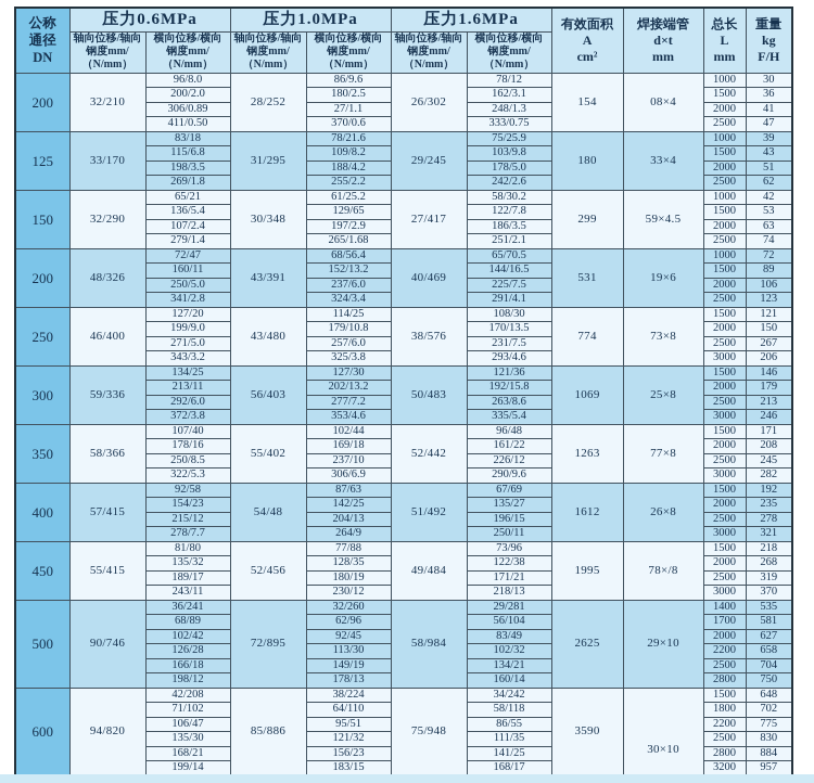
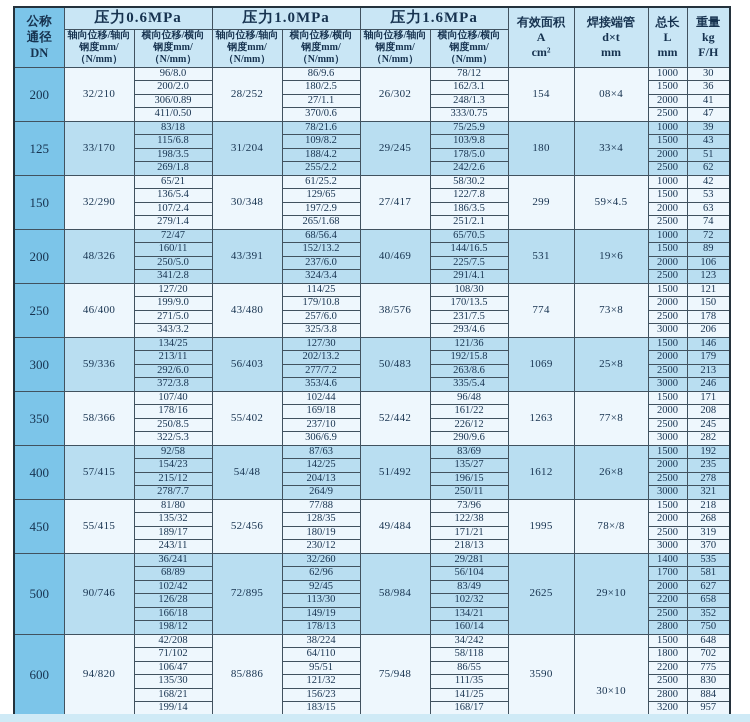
  公称 通径 DN	压力0.6MPa	压力1.0MPa	压力1.6MPa	有效面积 A cm²	焊接端管 d×t mm	总长 L mm	重量 kg F/H
  轴向位移/轴向 钢度mm/ （N/mm）	横向位移/横向 钢度mm/ （N/mm）	轴向位移/轴向 钢度mm/ （N/mm）	横向位移/横向 钢度mm/ （N/mm）	轴向位移/轴向 钢度mm/ （N/mm）	横向位移/横向 钢度mm/ （N/mm）
  200	32/210	96/8.0	28/252	86/9.6	26/302	78/12	154	08×4	1000	30
  200/2.0	180/2.5	162/3.1	1500	36
  306/0.89	27/1.1	248/1.3	2000	41
  411/0.50	370/0.6	333/0.75	2500	47
- 125	33/170	83/18	31/295	78/21.6	29/245	75/25.9	180	33×4	1000	39
+ 125	33/170	83/18	31/204	78/21.6	29/245	75/25.9	180	33×4	1000	39
  115/6.8	109/8.2	103/9.8	1500	43
  198/3.5	188/4.2	178/5.0	2000	51
  269/1.8	255/2.2	242/2.6	2500	62
  150	32/290	65/21	30/348	61/25.2	27/417	58/30.2	299	59×4.5	1000	42
  136/5.4	129/65	122/7.8	1500	53
  107/2.4	197/2.9	186/3.5	2000	63
  279/1.4	265/1.68	251/2.1	2500	74
  200	48/326	72/47	43/391	68/56.4	40/469	65/70.5	531	19×6	1000	72
  160/11	152/13.2	144/16.5	1500	89
  250/5.0	237/6.0	225/7.5	2000	106
  341/2.8	324/3.4	291/4.1	2500	123
  250	46/400	127/20	43/480	114/25	38/576	108/30	774	73×8	1500	121
  199/9.0	179/10.8	170/13.5	2000	150
- 271/5.0	257/6.0	231/7.5	2500	267
+ 271/5.0	257/6.0	231/7.5	2500	178
  343/3.2	325/3.8	293/4.6	3000	206
  300	59/336	134/25	56/403	127/30	50/483	121/36	1069	25×8	1500	146
  213/11	202/13.2	192/15.8	2000	179
  292/6.0	277/7.2	263/8.6	2500	213
  372/3.8	353/4.6	335/5.4	3000	246
  350	58/366	107/40	55/402	102/44	52/442	96/48	1263	77×8	1500	171
  178/16	169/18	161/22	2000	208
  250/8.5	237/10	226/12	2500	245
  322/5.3	306/6.9	290/9.6	3000	282
- 400	57/415	92/58	54/48	87/63	51/492	67/69	1612	26×8	1500	192
+ 400	57/415	92/58	54/48	87/63	51/492	83/69	1612	26×8	1500	192
  154/23	142/25	135/27	2000	235
  215/12	204/13	196/15	2500	278
  278/7.7	264/9	250/11	3000	321
  450	55/415	81/80	52/456	77/88	49/484	73/96	1995	78×/8	1500	218
  135/32	128/35	122/38	2000	268
  189/17	180/19	171/21	2500	319
  243/11	230/12	218/13	3000	370
  500	90/746	36/241	72/895	32/260	58/984	29/281	2625	29×10	1400	535
  68/89	62/96	56/104	1700	581
  102/42	92/45	83/49	2000	627
  126/28	113/30	102/32	2200	658
- 166/18	149/19	134/21	2500	704
+ 166/18	149/19	134/21	2500	352
  198/12	178/13	160/14	2800	750
  600	94/820	42/208	85/886	38/224	75/948	34/242	3590	30×10	1500	648
  71/102	64/110	58/118	1800	702
  106/47	95/51	86/55	2200	775
  135/30	121/32	111/35	2500	830
  168/21	156/23	141/25	2800	884
  199/14	183/15	168/17	3200	957
